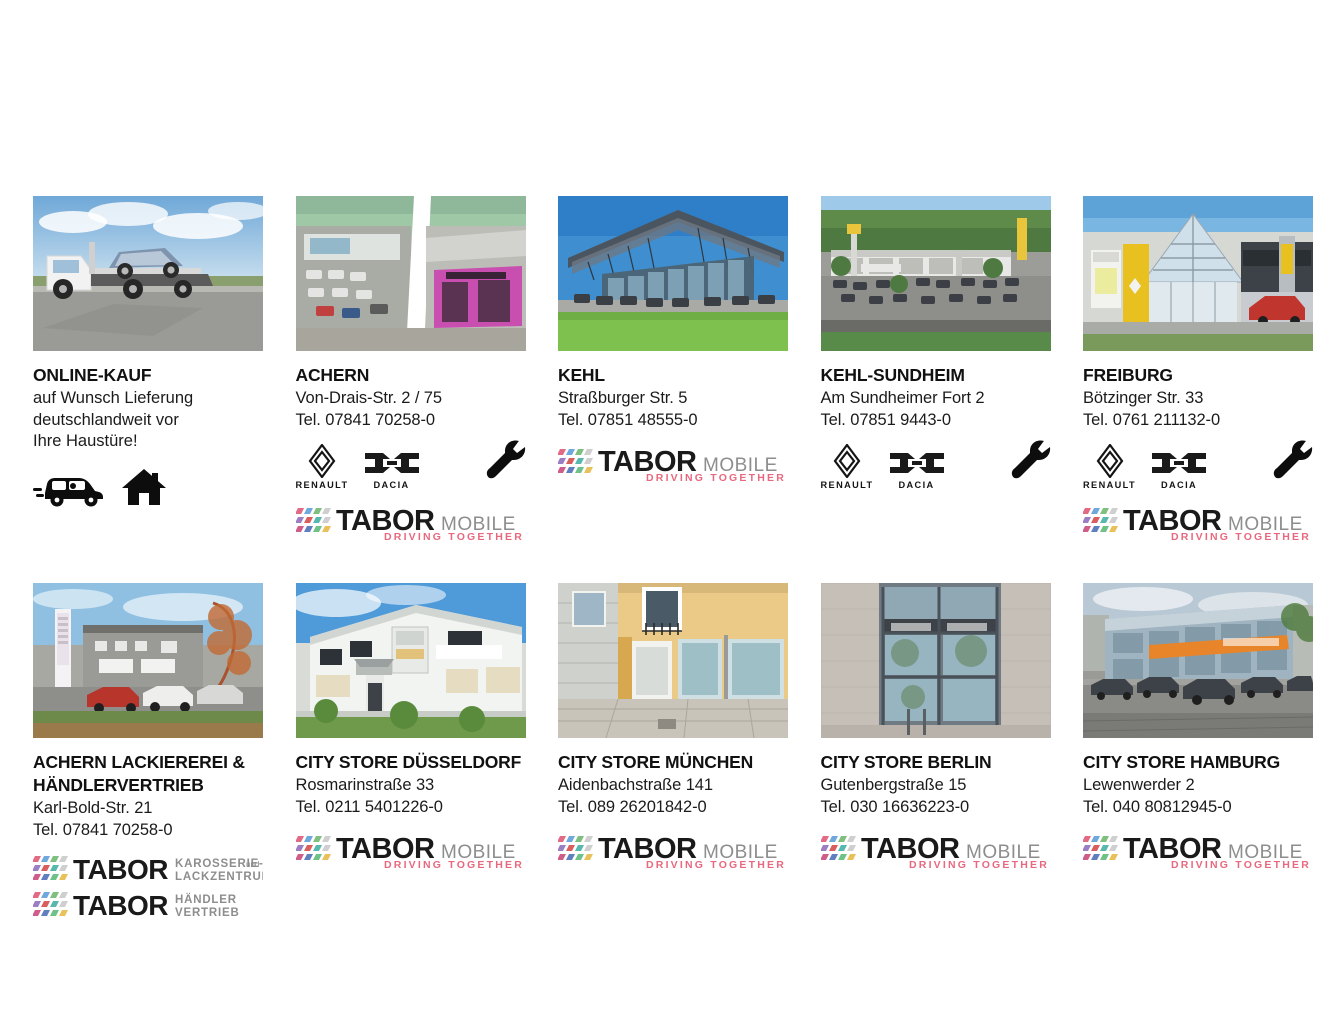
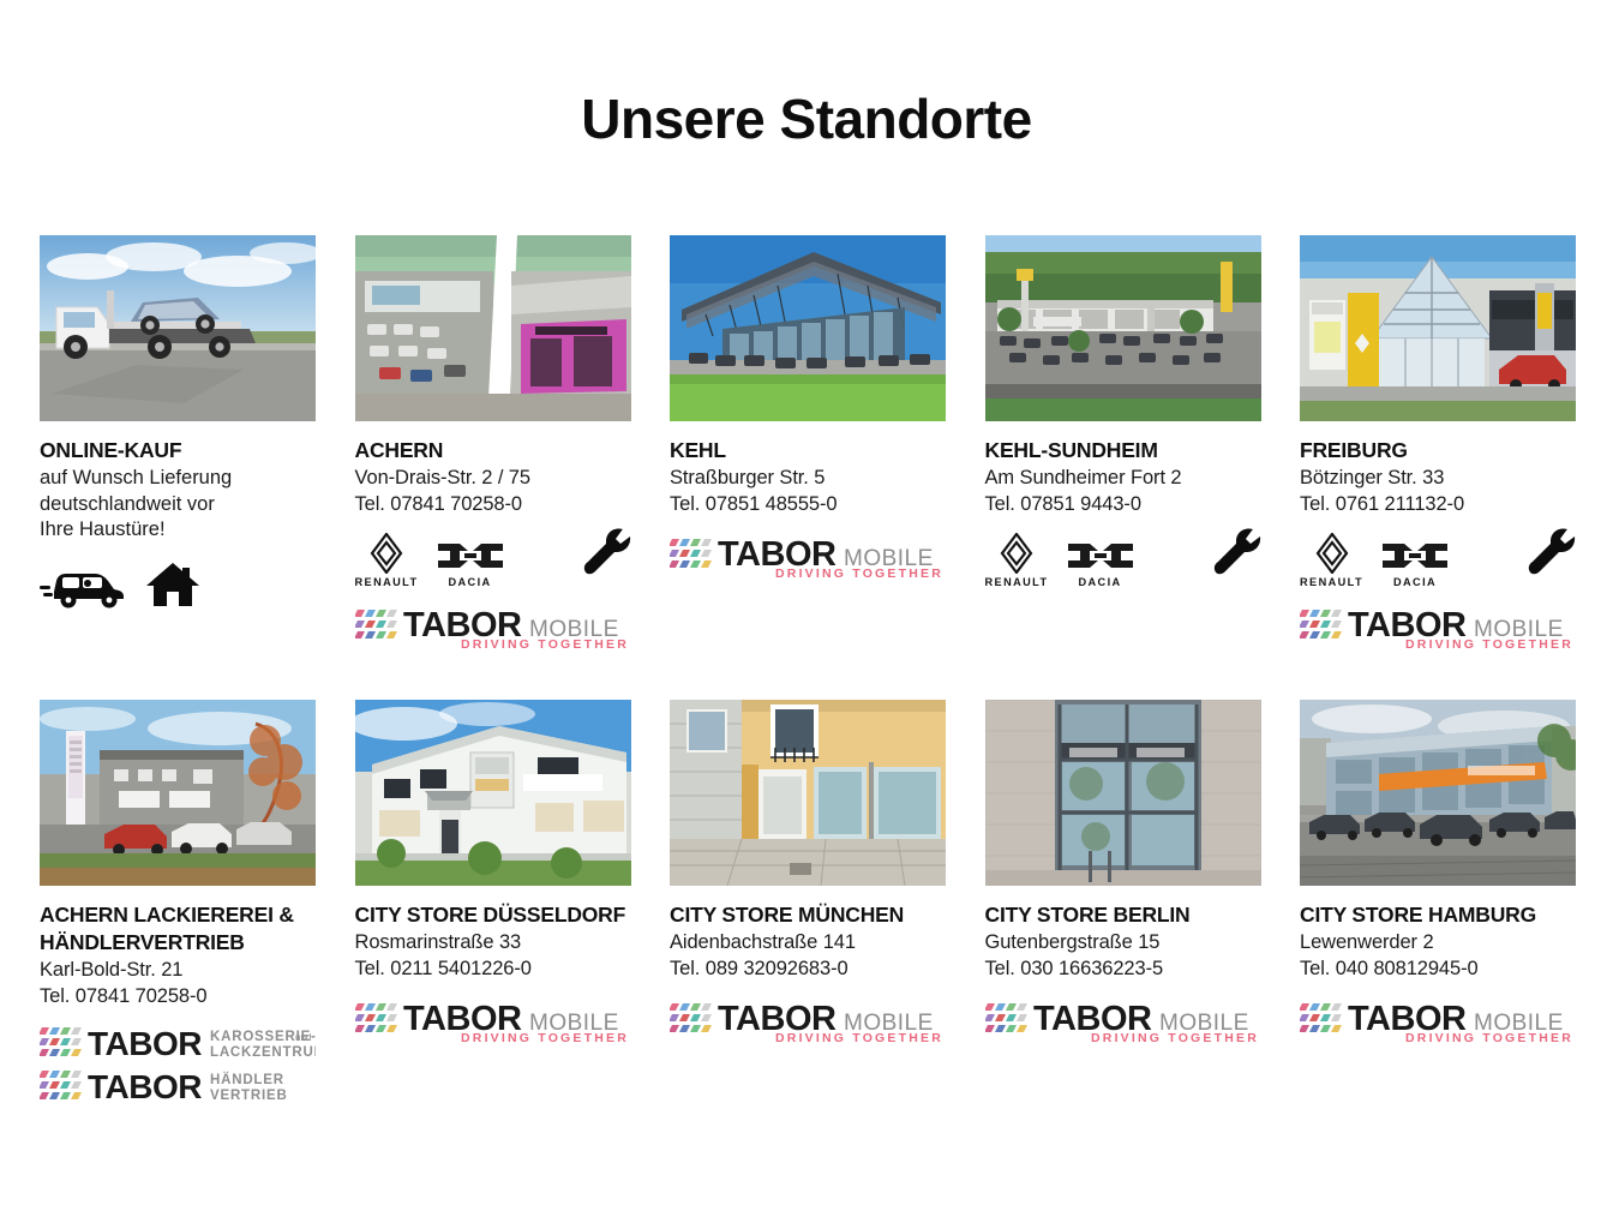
+ Unsere Standorte
  ONLINE-KAUF
  auf Wunsch Lieferung
  deutschlandweit vor
  Ihre Haustüre!
  ACHERN
  Von-Drais-Str. 2 / 75
  Tel. 07841 70258-0
  RENAULT
  DACIA
  TABOR
  MOBILE
  DRIVING TOGETHER
  KEHL
  Straßburger Str. 5
  Tel. 07851 48555-0
  TABOR
  MOBILE
  DRIVING TOGETHER
  KEHL-SUNDHEIM
  Am Sundheimer Fort 2
  Tel. 07851 9443-0
  RENAULT
  DACIA
  FREIBURG
  Bötzinger Str. 33
  Tel. 0761 211132-0
  RENAULT
  DACIA
  TABOR
  MOBILE
  DRIVING TOGETHER
  ACHERN LACKIEREREI &
  HÄNDLERVERTRIEB
  Karl-Bold-Str. 21
  Tel. 07841 70258-0
  TABOR
  KAROSSERIE-
  und
  LACKZENTRU
  TABOR
  HÄNDLER
  VERTRIEB
  CITY STORE DÜSSELDORF
  Rosmarinstraße 33
  Tel. 0211 5401226-0
  TABOR
  MOBILE
  DRIVING TOGETHER
  CITY STORE MÜNCHEN
  Aidenbachstraße 141
- Tel. 089 26201842-0
+ Tel. 089 32092683-0
  TABOR
  MOBILE
  DRIVING TOGETHER
  CITY STORE BERLIN
  Gutenbergstraße 15
- Tel. 030 16636223-0
+ Tel. 030 16636223-5
  TABOR
  MOBILE
  DRIVING TOGETHER
  CITY STORE HAMBURG
  Lewenwerder 2
  Tel. 040 80812945-0
  TABOR
  MOBILE
  DRIVING TOGETHER
